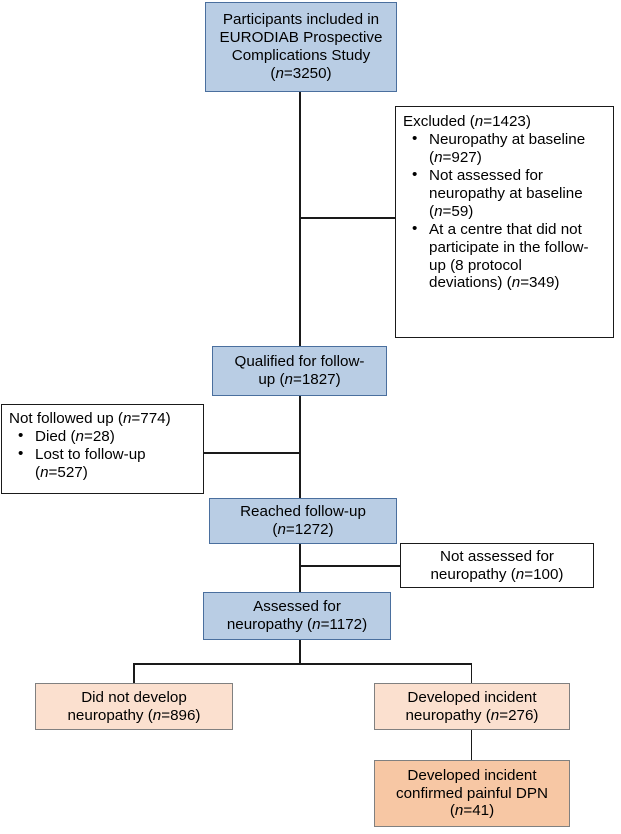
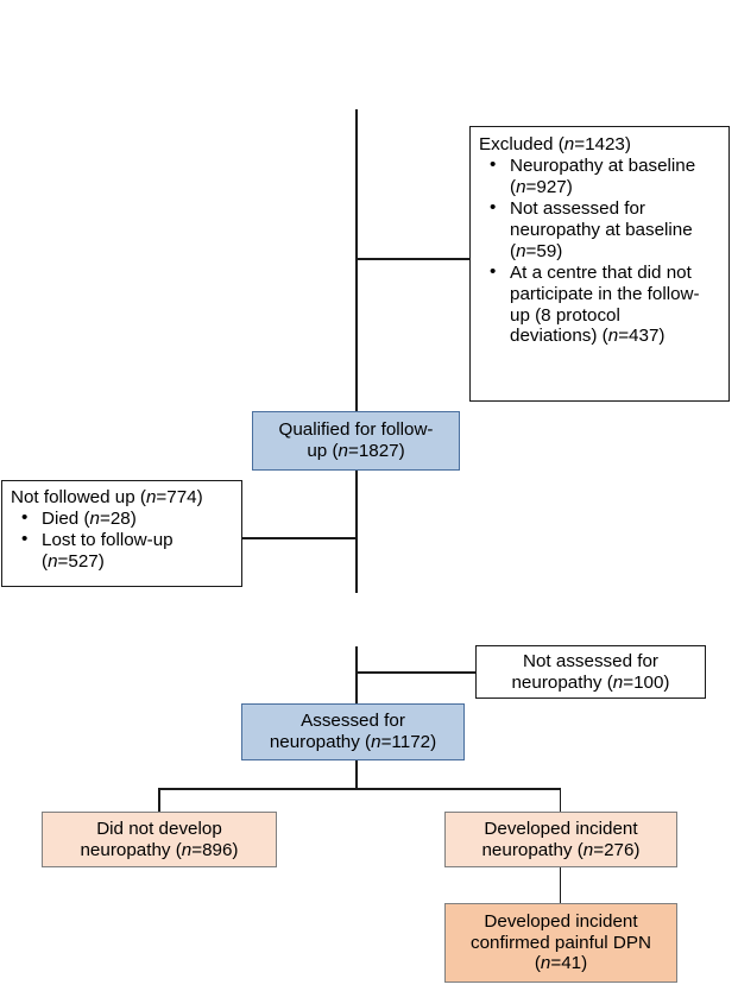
- Participants included in
- EURODIAB Prospective
- Complications Study
- (n=3250)
  Excluded (n=1423)
  •
  Neuropathy at baseline
  (n=927)
  •
  Not assessed for
  neuropathy at baseline
  (n=59)
  •
  At a centre that did not
  participate in the follow-
  up (8 protocol
- deviations) (n=349)
+ deviations) (n=437)
  Qualified for follow-
  up (n=1827)
  Not followed up (n=774)
  •
  Died (n=28)
  •
  Lost to follow-up
  (n=527)
- Reached follow-up
- (n=1272)
  Not assessed for
  neuropathy (n=100)
  Assessed for
  neuropathy (n=1172)
  Did not develop
  neuropathy (n=896)
  Developed incident
  neuropathy (n=276)
  Developed incident
  confirmed painful DPN
  (n=41)
